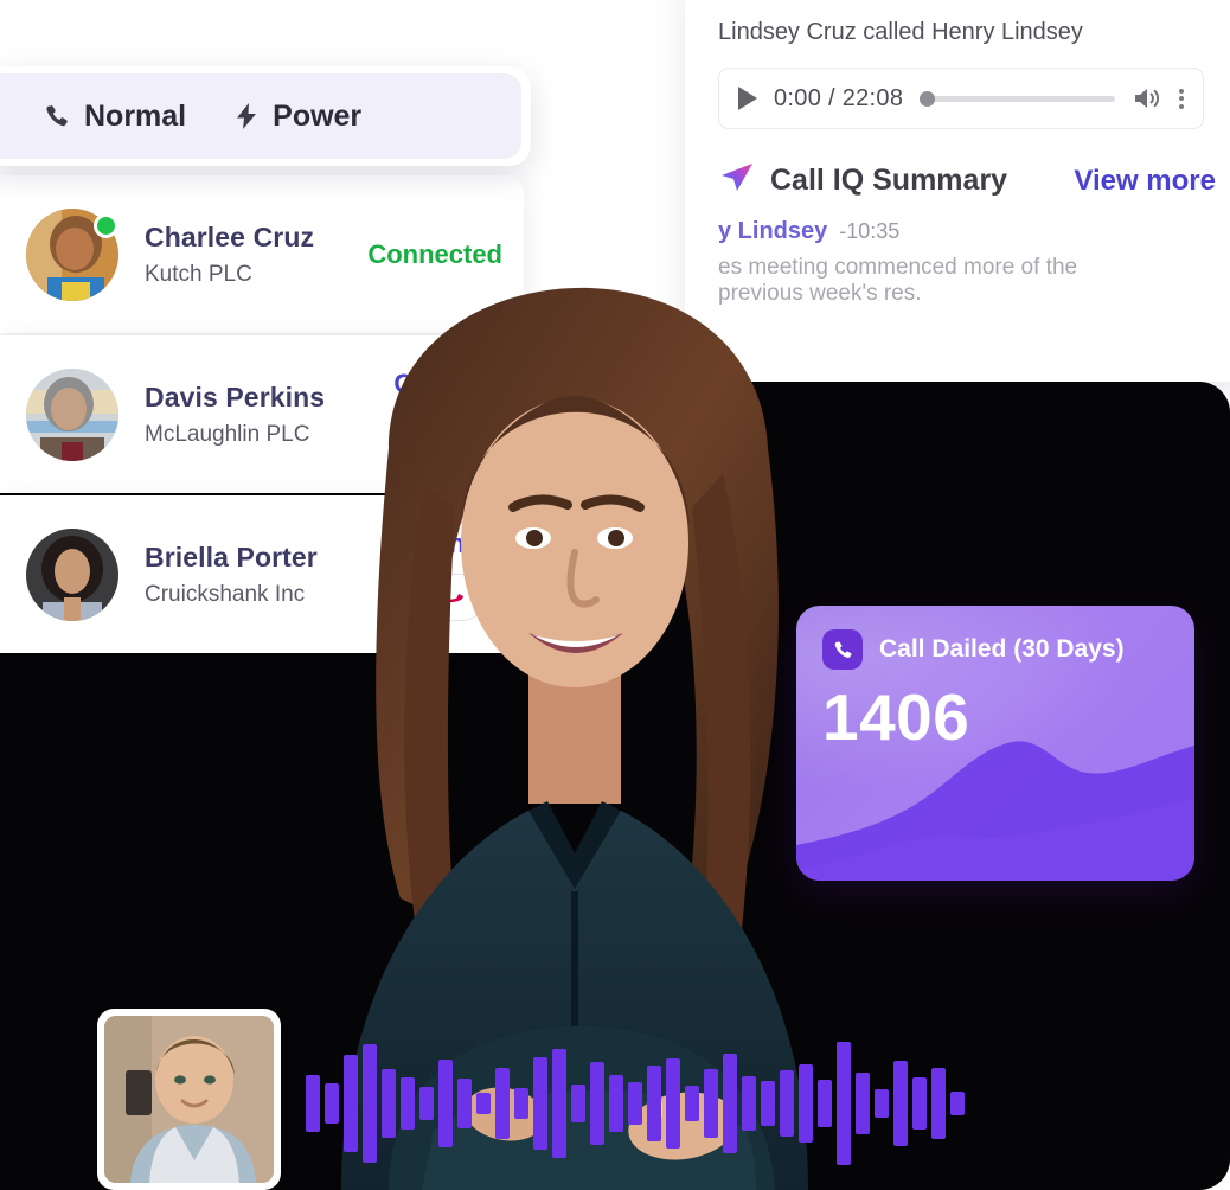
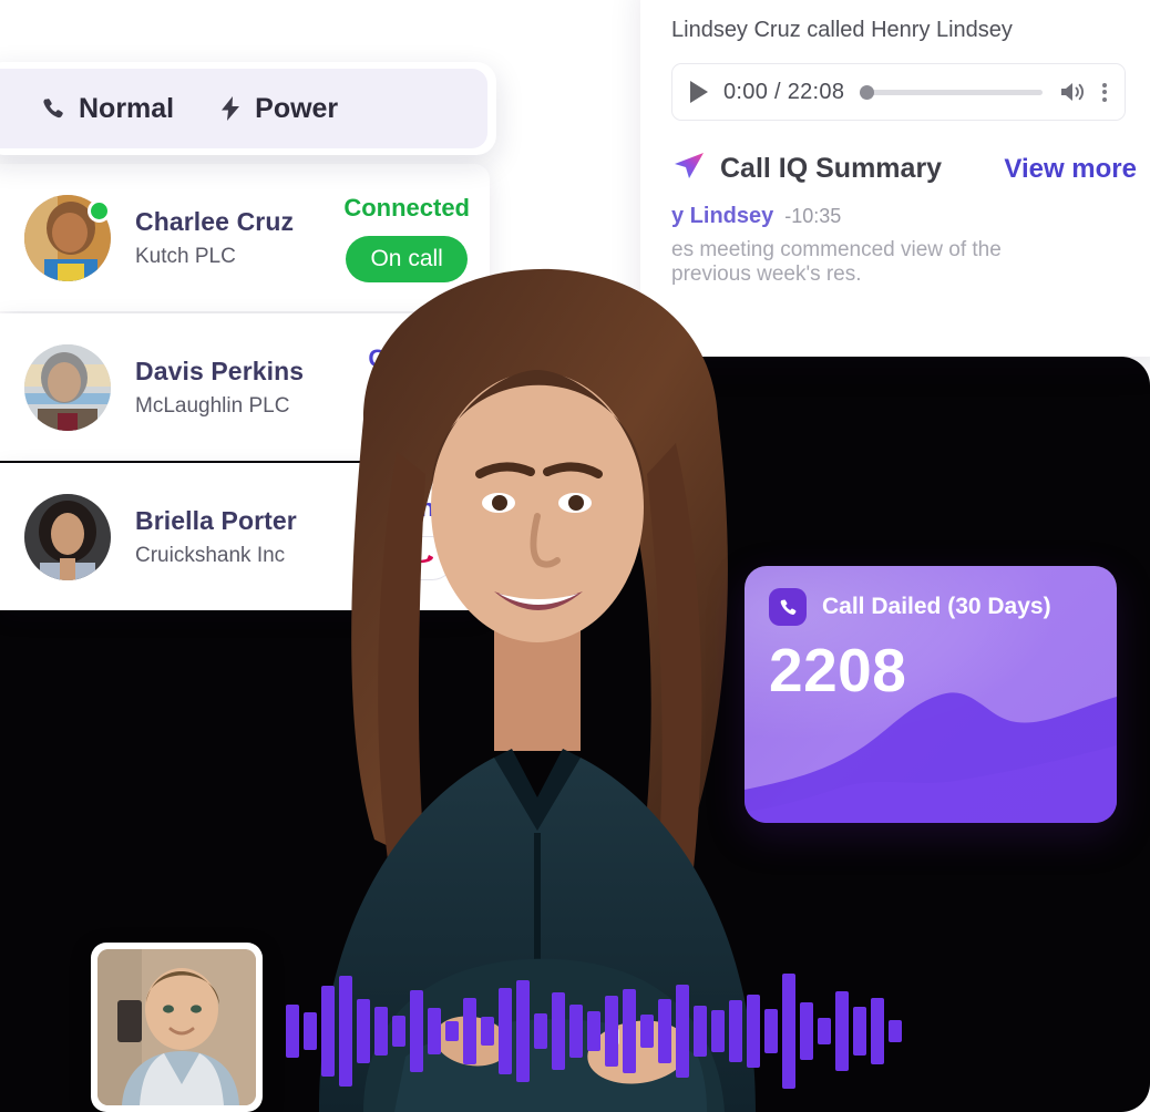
  Lindsey Cruz called Henry Lindsey
  0:00 / 22:08
  Call IQ Summary
  View more
  y Lindsey
  -10:35
- es meeting commenced more of the previous week's res.
+ es meeting commenced view of the previous week's res.
  Charlee Cruz
  Kutch PLC
  Connected
+ On call
  Davis Perkins
  McLaughlin PLC
  Briella Porter
  Cruickshank Inc
  Normal
  Power
  Call Dailed (30 Days)
- 1406
+ 2208
